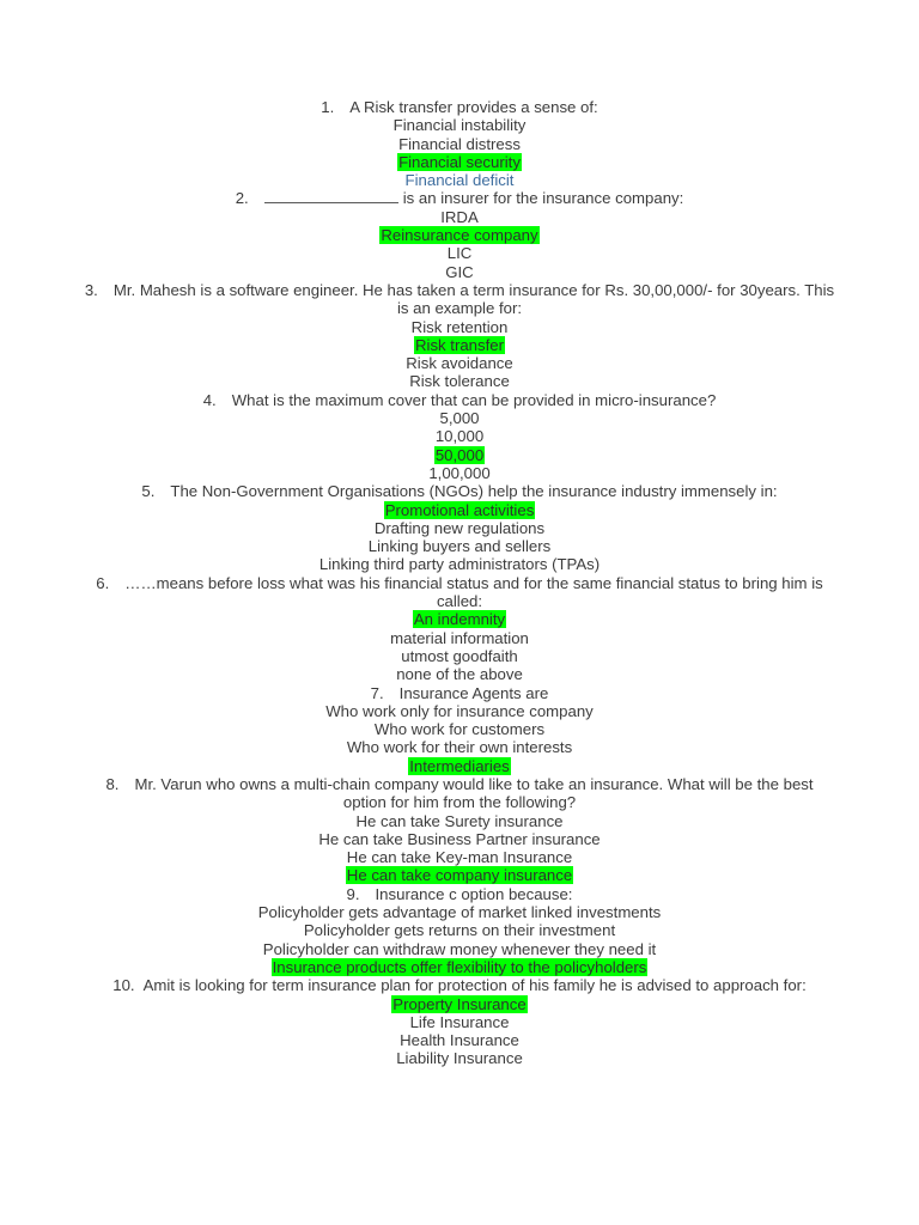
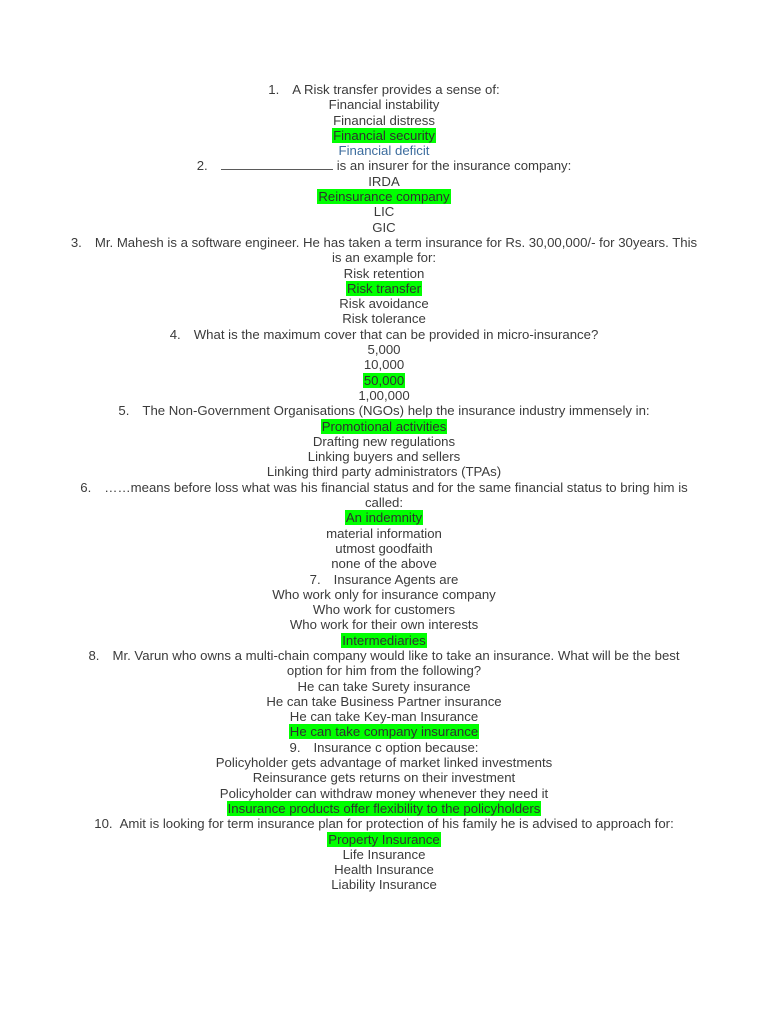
  1. A Risk transfer provides a sense of:
  Financial instability
  Financial distress
  Financial security
  Financial deficit
  2. is an insurer for the insurance company:
  IRDA
  Reinsurance company
  LIC
  GIC
  3. Mr. Mahesh is a software engineer. He has taken a term insurance for Rs. 30,00,000/- for 30years. This is an example for:
  Risk retention
  Risk transfer
  Risk avoidance
  Risk tolerance
  4. What is the maximum cover that can be provided in micro-insurance?
  5,000
  10,000
  50,000
  1,00,000
  5. The Non-Government Organisations (NGOs) help the insurance industry immensely in:
  Promotional activities
  Drafting new regulations
  Linking buyers and sellers
  Linking third party administrators (TPAs)
  6. ……means before loss what was his financial status and for the same financial status to bring him is called:
  An indemnity
  material information
  utmost goodfaith
  none of the above
  7. Insurance Agents are
  Who work only for insurance company
  Who work for customers
  Who work for their own interests
  Intermediaries
  8. Mr. Varun who owns a multi-chain company would like to take an insurance. What will be the best option for him from the following?
  He can take Surety insurance
  He can take Business Partner insurance
  He can take Key-man Insurance
  He can take company insurance
  9. Insurance c option because:
  Policyholder gets advantage of market linked investments
- Policyholder gets returns on their investment
+ Reinsurance gets returns on their investment
  Policyholder can withdraw money whenever they need it
  Insurance products offer flexibility to the policyholders
  10. Amit is looking for term insurance plan for protection of his family he is advised to approach for:
  Property Insurance
  Life Insurance
  Health Insurance
  Liability Insurance
